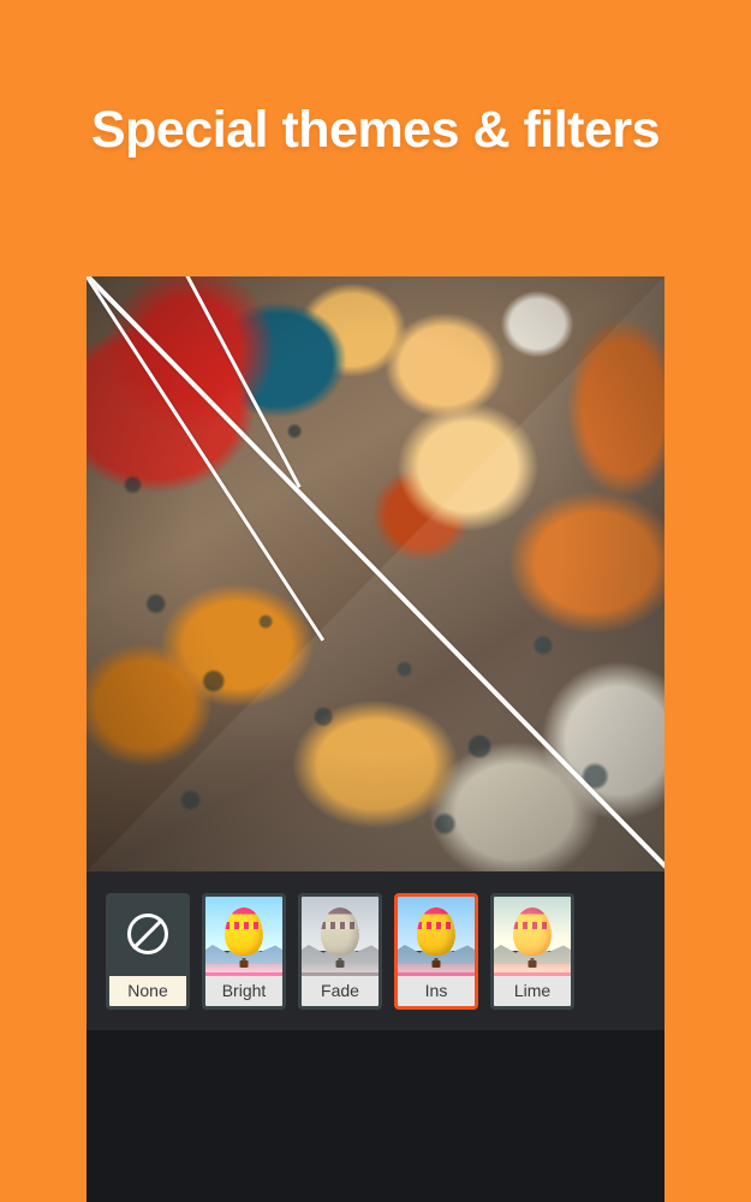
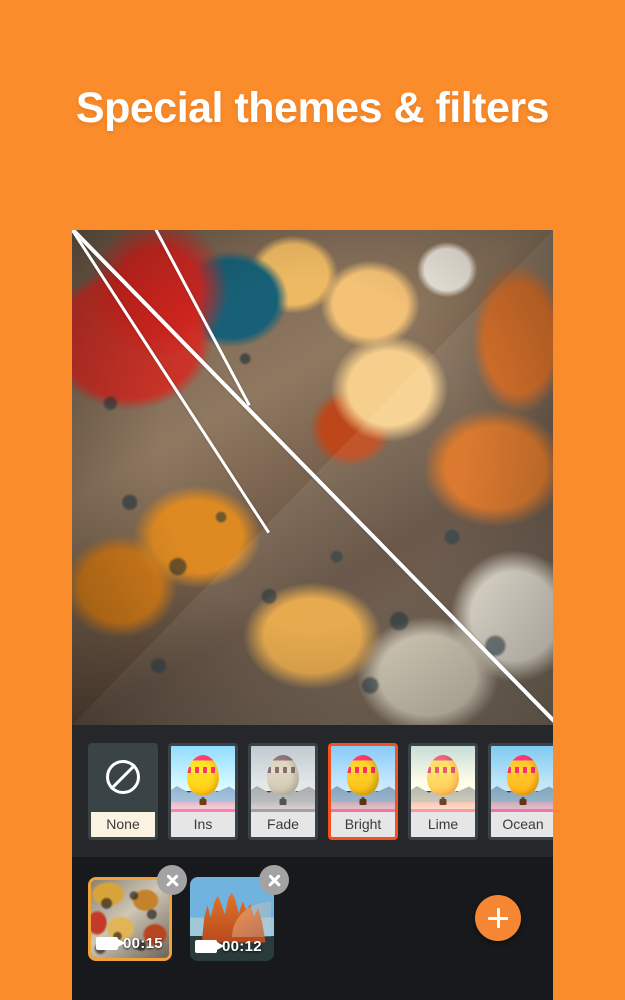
  Special themes & filters
  None
- Bright
+ Ins
  Fade
- Ins
+ Bright
  Lime
+ Ocean
+ 00:15
+ 00:12
